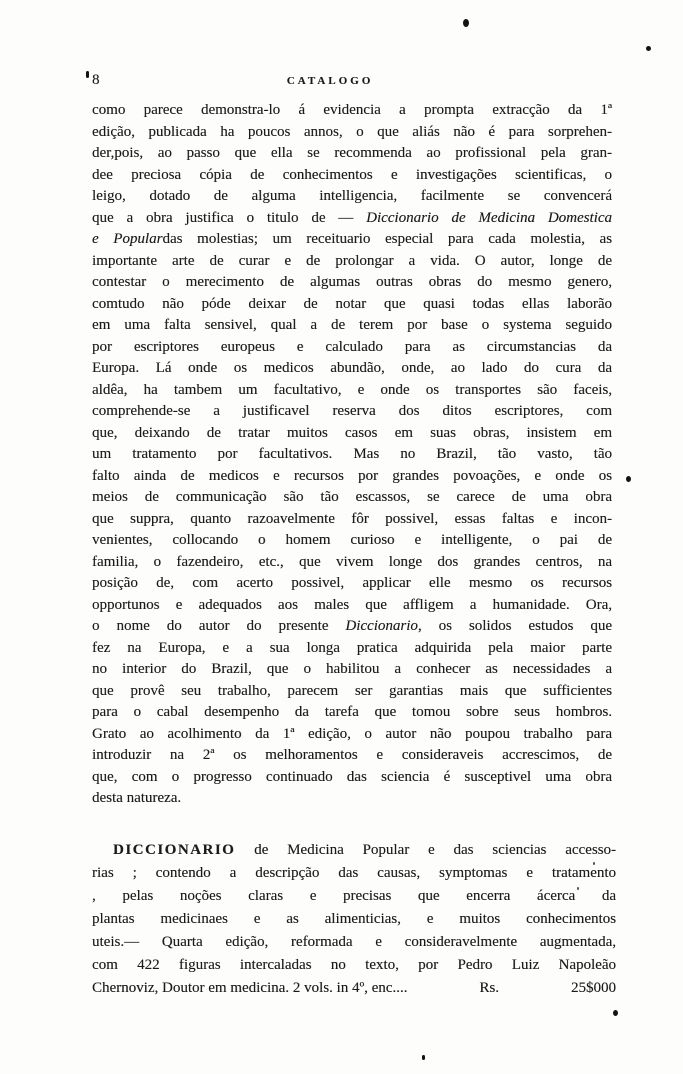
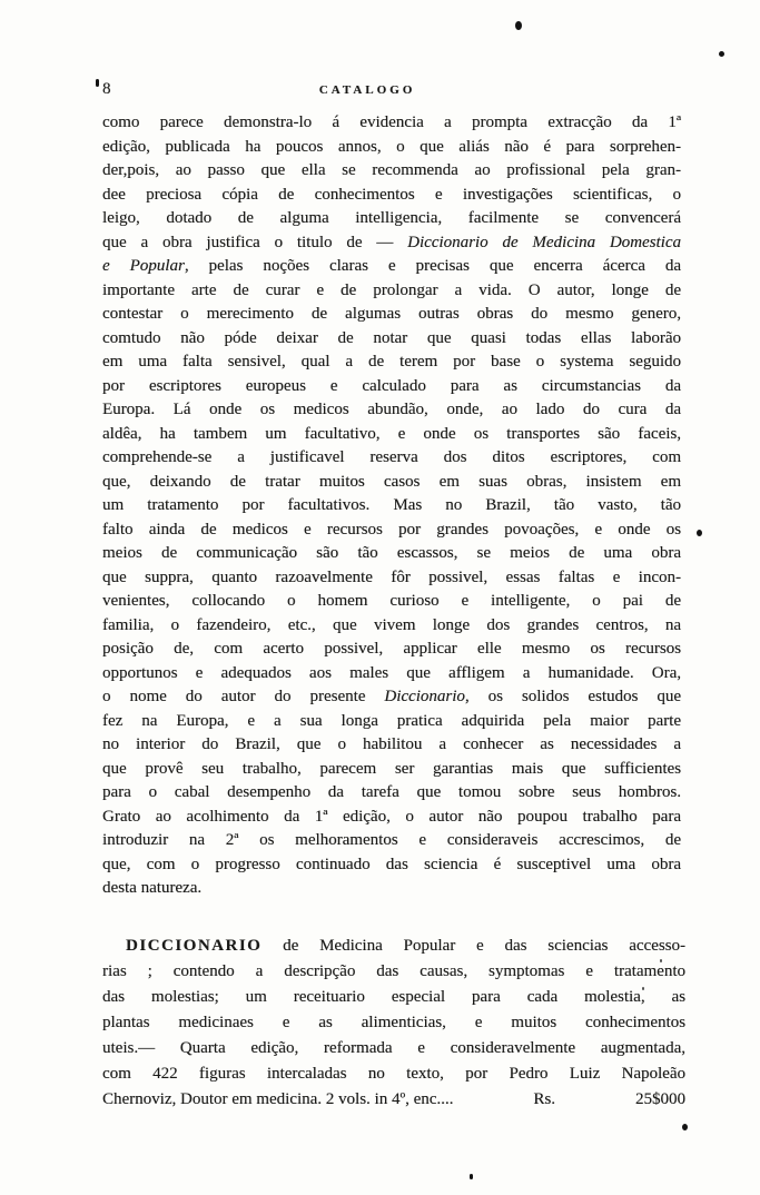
  8
  CATALOGO
  como parece demonstra-lo á evidencia a prompta extracção da 1ª
  edição, publicada ha poucos annos, o que aliás não é para sorprehen-
  der,pois, ao passo que ella se recommenda ao profissional pela gran-
  dee preciosa cópia de conhecimentos e investigações scientificas, o
  leigo, dotado de alguma intelligencia, facilmente se convencerá
  que a obra justifica o titulo de — Diccionario de Medicina Domestica
- e Populardas molestias; um receituario especial para cada molestia, as
+ e Popular, pelas noções claras e precisas que encerra ácerca da
  importante arte de curar e de prolongar a vida. O autor, longe de
  contestar o merecimento de algumas outras obras do mesmo genero,
  comtudo não póde deixar de notar que quasi todas ellas laborão
  em uma falta sensivel, qual a de terem por base o systema seguido
  por escriptores europeus e calculado para as circumstancias da
  Europa. Lá onde os medicos abundão, onde, ao lado do cura da
  aldêa, ha tambem um facultativo, e onde os transportes são faceis,
  comprehende-se a justificavel reserva dos ditos escriptores, com
  que, deixando de tratar muitos casos em suas obras, insistem em
  um tratamento por facultativos. Mas no Brazil, tão vasto, tão
  falto ainda de medicos e recursos por grandes povoações, e onde os
- meios de communicação são tão escassos, se carece de uma obra
+ meios de communicação são tão escassos, se meios de uma obra
  que suppra, quanto razoavelmente fôr possivel, essas faltas e incon-
  venientes, collocando o homem curioso e intelligente, o pai de
  familia, o fazendeiro, etc., que vivem longe dos grandes centros, na
  posição de, com acerto possivel, applicar elle mesmo os recursos
  opportunos e adequados aos males que affligem a humanidade. Ora,
  o nome do autor do presente Diccionario, os solidos estudos que
  fez na Europa, e a sua longa pratica adquirida pela maior parte
  no interior do Brazil, que o habilitou a conhecer as necessidades a
  que provê seu trabalho, parecem ser garantias mais que sufficientes
  para o cabal desempenho da tarefa que tomou sobre seus hombros.
  Grato ao acolhimento da 1ª edição, o autor não poupou trabalho para
  introduzir na 2ª os melhoramentos e consideraveis accrescimos, de
  que, com o progresso continuado das sciencia é susceptivel uma obra
  desta natureza.
  DICCIONARIO de Medicina Popular e das sciencias accesso-
  rias ; contendo a descripção das causas, symptomas e tratamento
- , pelas noções claras e precisas que encerra ácerca da
+ das molestias; um receituario especial para cada molestia, as
  plantas medicinaes e as alimenticias, e muitos conhecimentos
  uteis.— Quarta edição, reformada e consideravelmente augmentada,
  com 422 figuras intercaladas no texto, por Pedro Luiz Napoleão
  Chernoviz, Doutor em medicina. 2 vols. in 4º, enc....
  Rs.
  25$000
